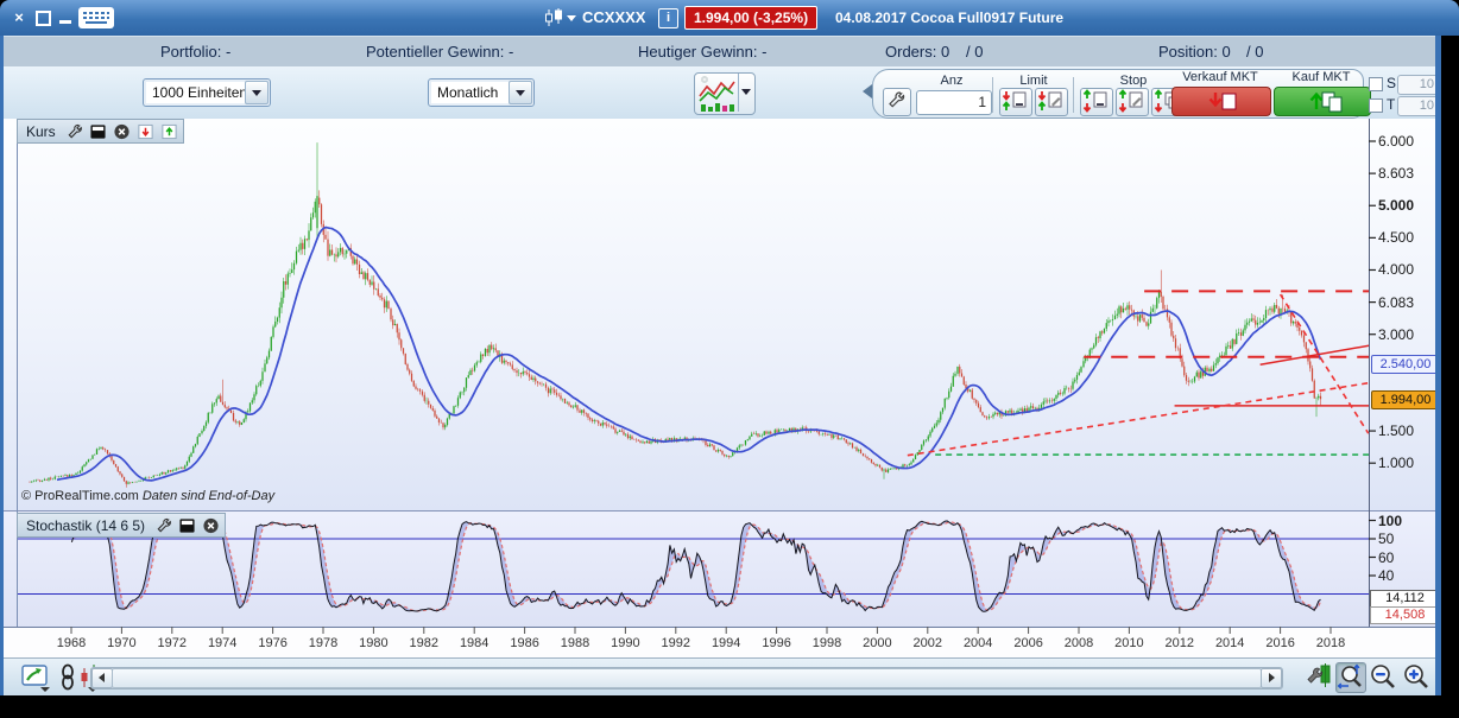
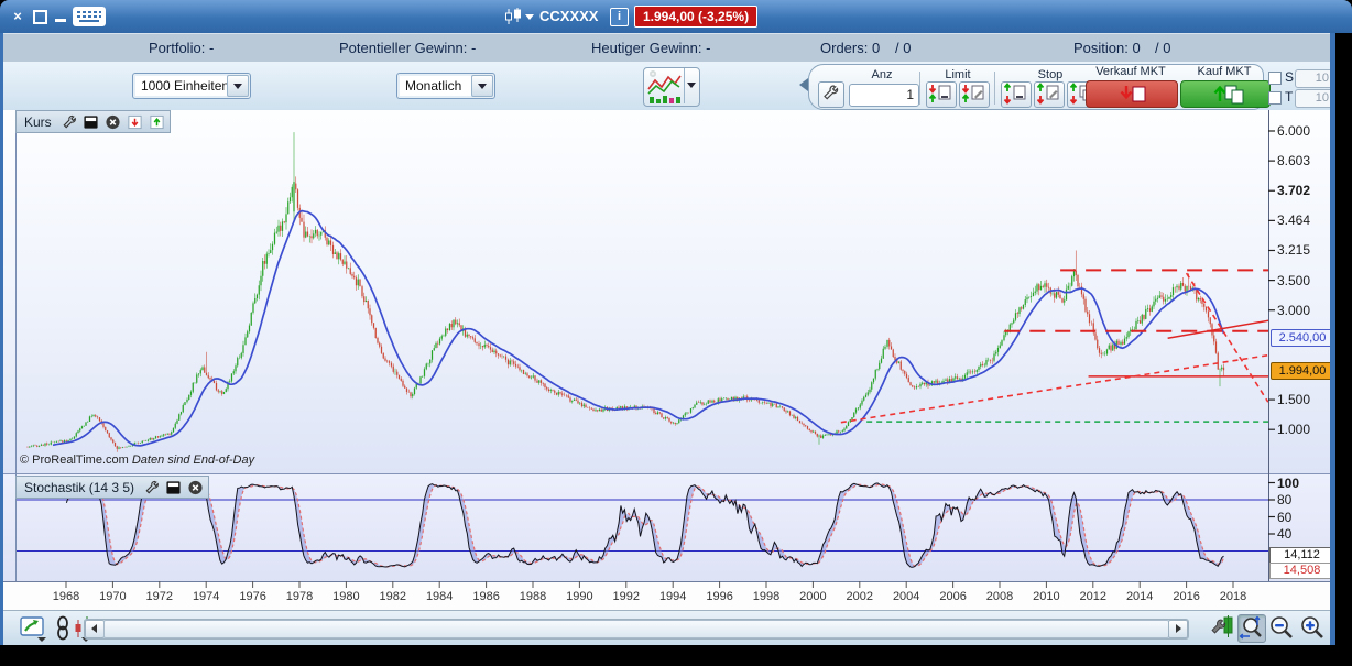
  ×
  CCXXXX
  i
  1.994,00 (-3,25%)
- 04.08.2017 Cocoa Full0917 Future
  Portfolio: -
  Potentieller Gewinn: -
  Heutiger Gewinn: -
  Orders: 0
  / 0
  Position: 0
  / 0
  1000 Einheiten
  Monatlich
  Anz
  1
  Limit
  Stop
  Verkauf MKT
  Kauf MKT
  S
  10
  T
  10
  Kurs
  2.540,00
  1.994,00
  © ProRealTime.com Daten sind End-of-Day
- Stochastik (14 6 5)
+ Stochastik (14 3 5)
  14,112
  14,508
  6.000
  8.603
- 5.000
+ 3.702
- 4.500
+ 3.464
- 4.000
+ 3.215
- 6.083
+ 3.500
  3.000
  1.500
  1.000
  100
- 50
+ 80
  60
  40
  1968
  1970
  1972
  1974
  1976
  1978
  1980
  1982
  1984
  1986
  1988
  1990
  1992
  1994
  1996
  1998
  2000
  2002
  2004
  2006
  2008
  2010
  2012
  2014
  2016
  2018
